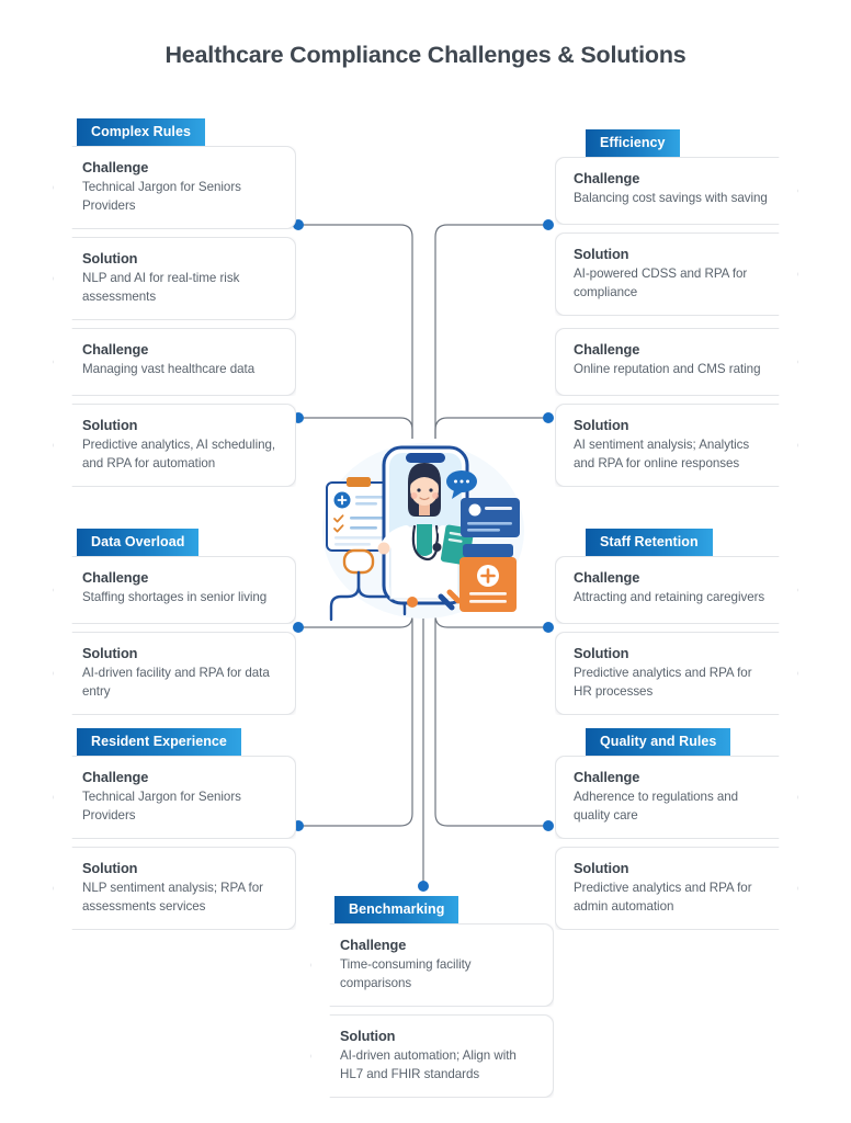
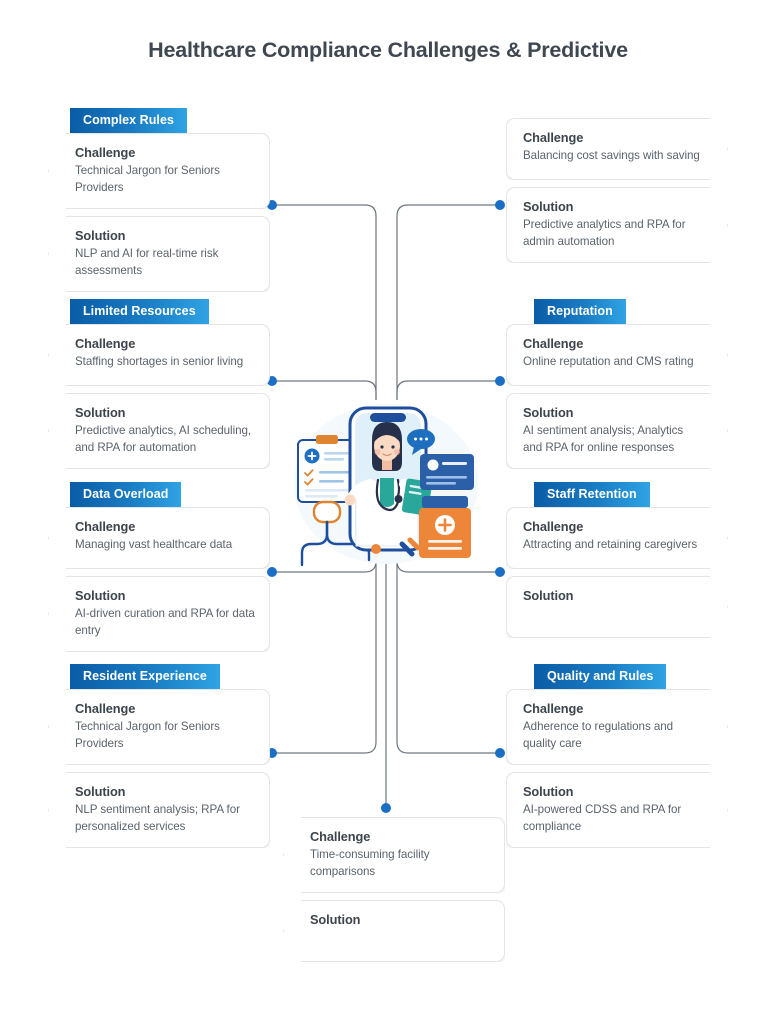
- Healthcare Compliance Challenges & Solutions
+ Healthcare Compliance Challenges & Predictive
  Complex Rules
  Challenge
  Technical Jargon for Seniors Providers
  Solution
  NLP and AI for real-time risk assessments
+ Limited Resources
  Challenge
- Managing vast healthcare data
+ Staffing shortages in senior living
  Solution
  Predictive analytics, AI scheduling, and RPA for automation
  Data Overload
  Challenge
- Staffing shortages in senior living
+ Managing vast healthcare data
  Solution
- AI-driven facility and RPA for data entry
+ AI-driven curation and RPA for data entry
  Resident Experience
  Challenge
  Technical Jargon for Seniors Providers
  Solution
- NLP sentiment analysis; RPA for assessments services
+ NLP sentiment analysis; RPA for personalized services
- Efficiency
  Challenge
  Balancing cost savings with saving
  Solution
- AI-powered CDSS and RPA for compliance
+ Predictive analytics and RPA for admin automation
+ Reputation
  Challenge
  Online reputation and CMS rating
  Solution
  AI sentiment analysis; Analytics and RPA for online responses
  Staff Retention
  Challenge
  Attracting and retaining caregivers
  Solution
- Predictive analytics and RPA for HR processes
  Quality and Rules
  Challenge
  Adherence to regulations and quality care
  Solution
- Predictive analytics and RPA for admin automation
+ AI-powered CDSS and RPA for compliance
- Benchmarking
  Challenge
  Time-consuming facility comparisons
  Solution
- AI-driven automation; Align with HL7 and FHIR standards
